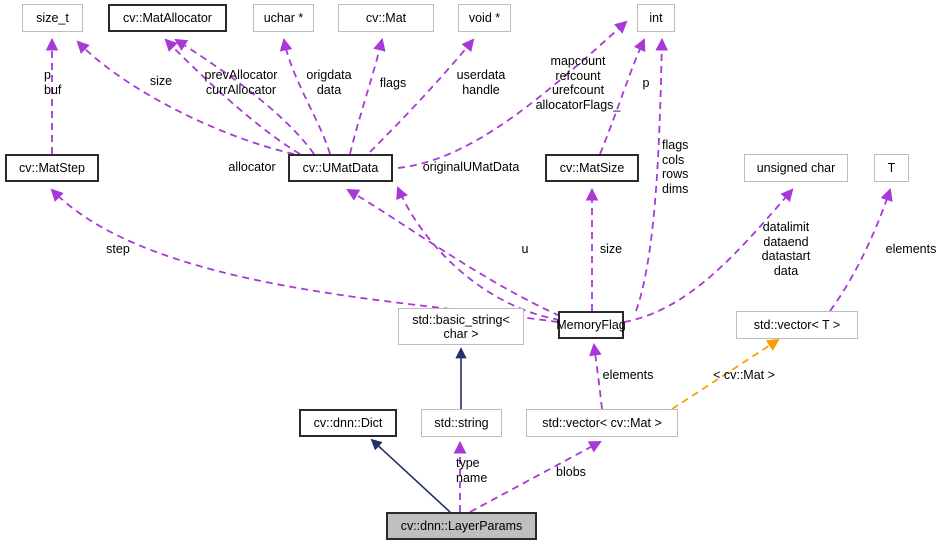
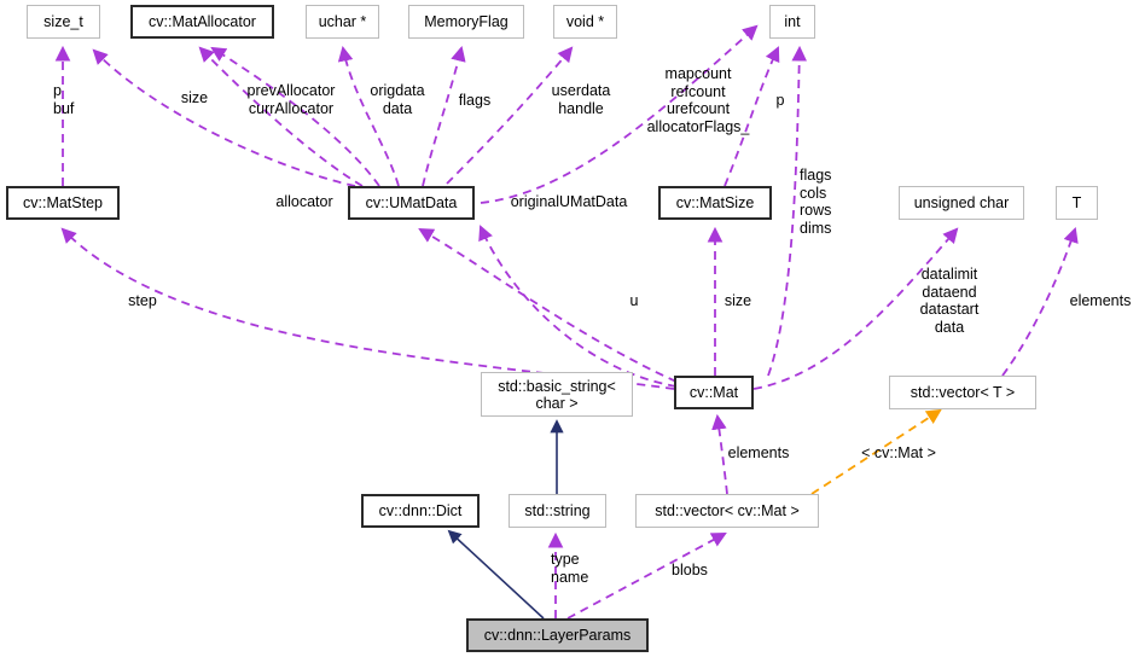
  size_t
  cv::MatAllocator
  uchar *
- cv::Mat
+ MemoryFlag
  void *
  int
  cv::MatStep
  cv::UMatData
  cv::MatSize
  unsigned char
  T
  std::basic_string<
  char >
- MemoryFlag
+ cv::Mat
  std::vector< T >
  cv::dnn::Dict
  std::string
  std::vector< cv::Mat >
  cv::dnn::LayerParams
  p
  buf
  size
  prevAllocator
  currAllocator
  origdata
  data
  flags
  userdata
  handle
  mapcount
  refcount
  urefcount
  allocatorFlags_
  p
  allocator
  originalUMatData
  flags
  cols
  rows
  dims
  datalimit
  dataend
  datastart
  data
  elements
  step
  u
  size
  elements
  < cv::Mat >
  type
  name
  blobs
